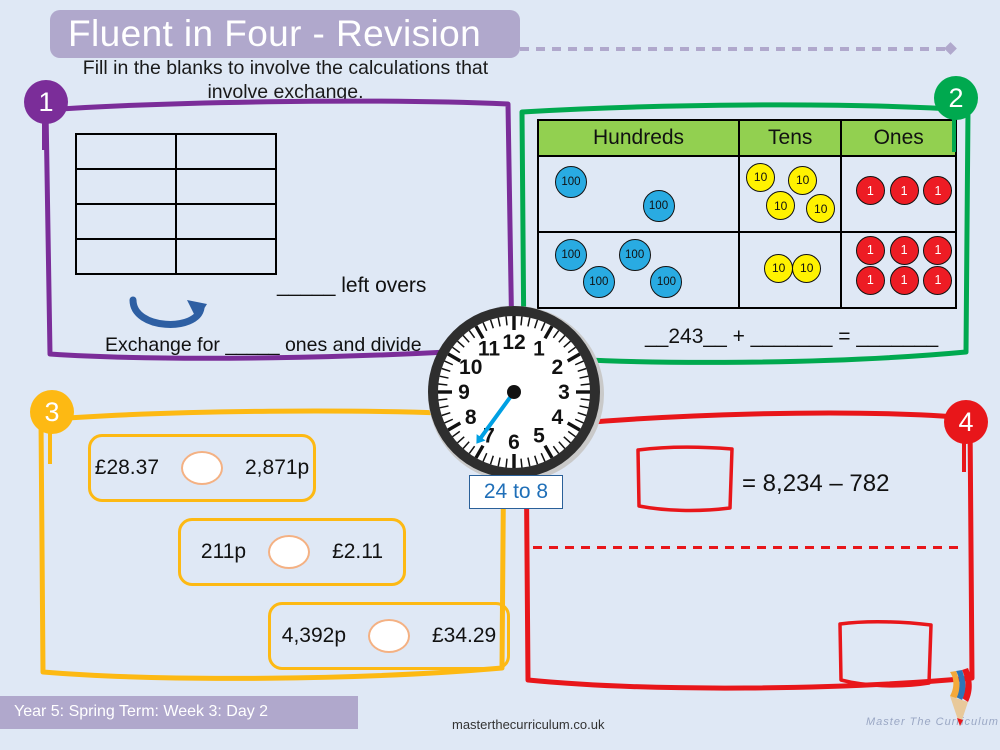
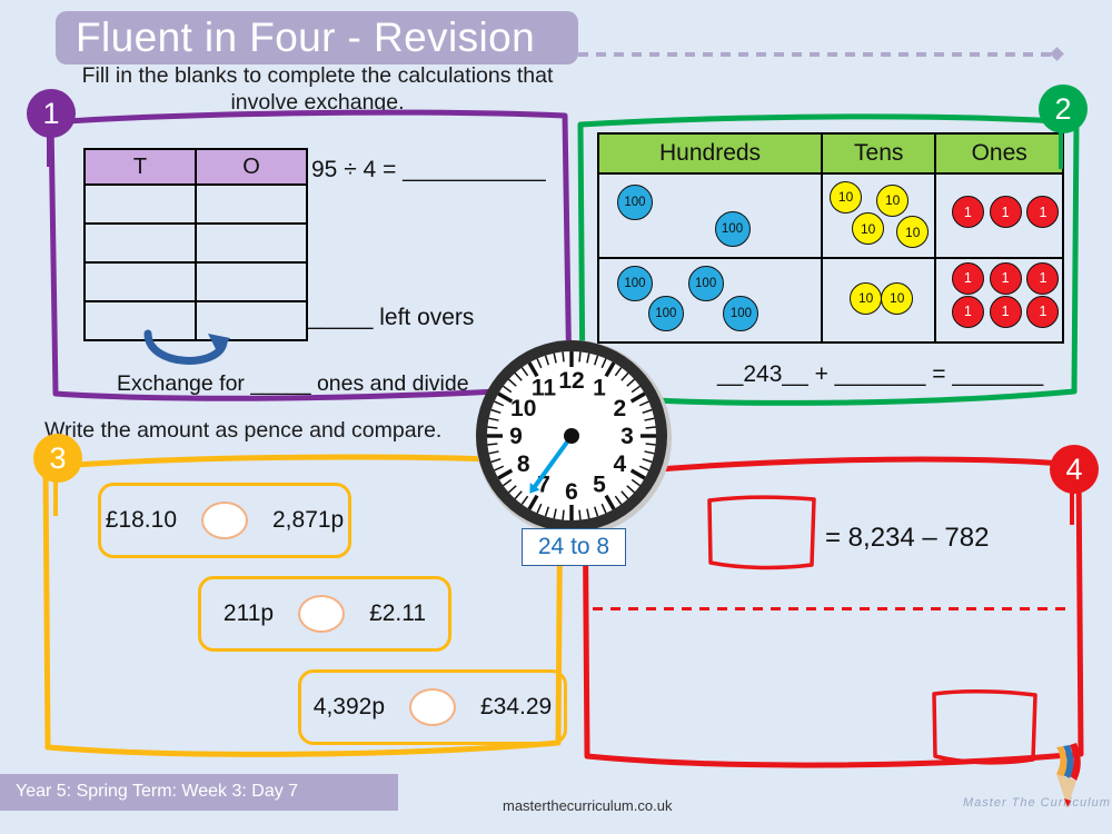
  Fluent in Four - Revision
- Fill in the blanks to involve the calculations that involve exchange.
+ Fill in the blanks to complete the calculations that involve exchange.
+ Write the amount as pence and compare.
  1
  2
  3
  4
+ T	O
+ 95 ÷ 4 = ___________
  _____ left overs
  Exchange for _____ ones and divide
  Hundreds	Tens	Ones
  100100	10 1010 10	1 1 1
  100 100100 100	10 10	1 1 11 1 1
  __243__ + _______ = _______
- £28.37
+ £18.10
  2,871p
  211p
  £2.11
  4,392p
  £34.29
  = 8,234 – 782
  12
  1
  2
  3
  4
  5
  6
  7
  8
  9
  10
  11
  24 to 8
- Year 5: Spring Term: Week 3: Day 2
+ Year 5: Spring Term: Week 3: Day 7
  masterthecurriculum.co.uk
  Master The Curiculum
